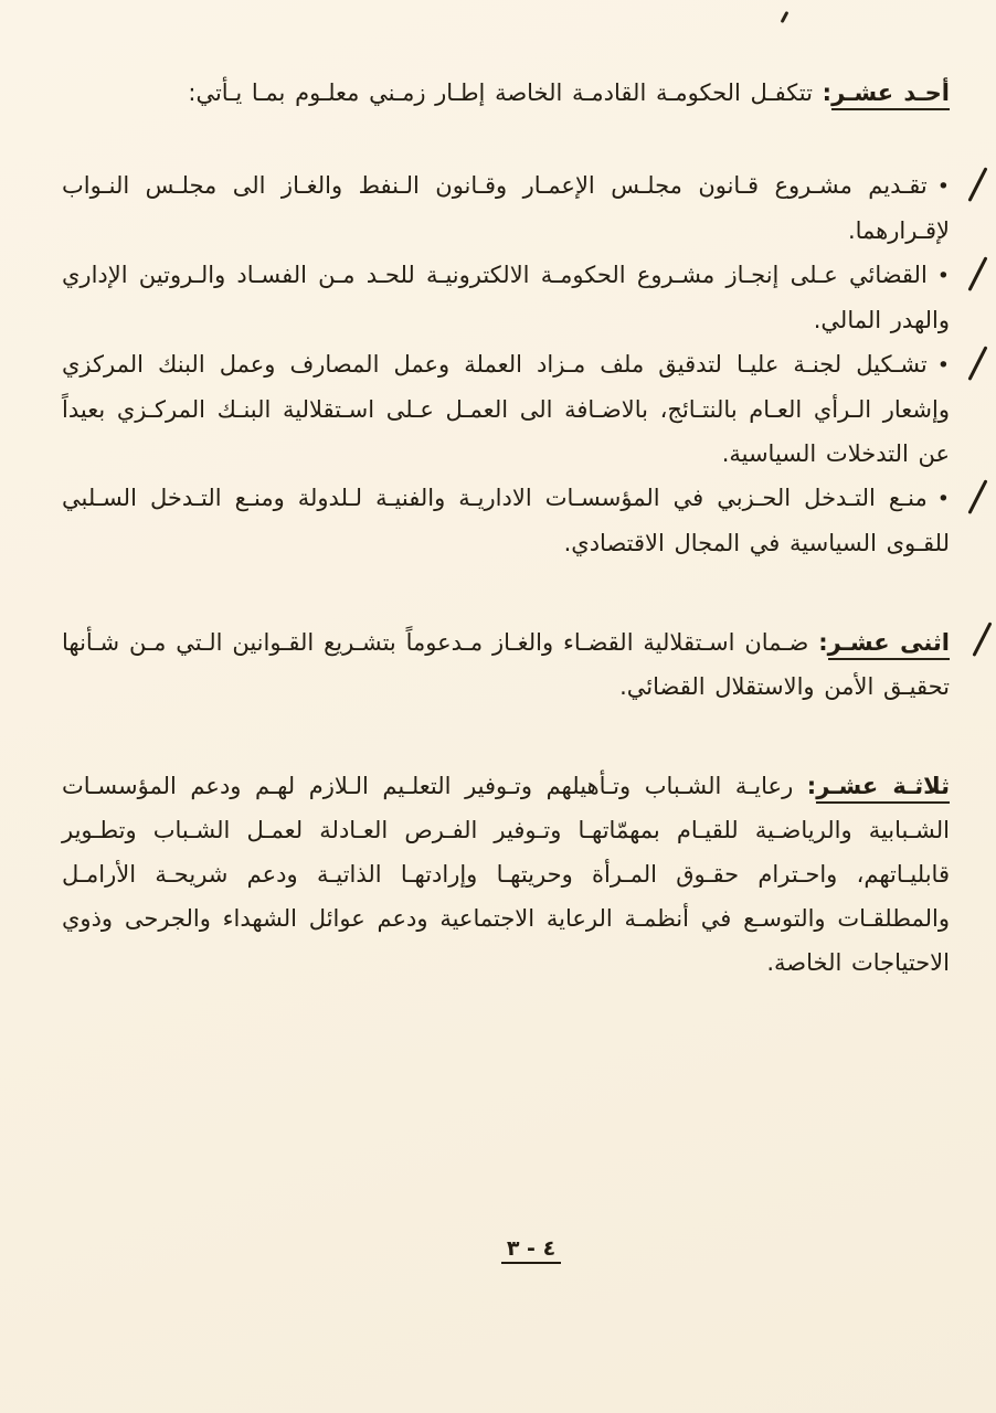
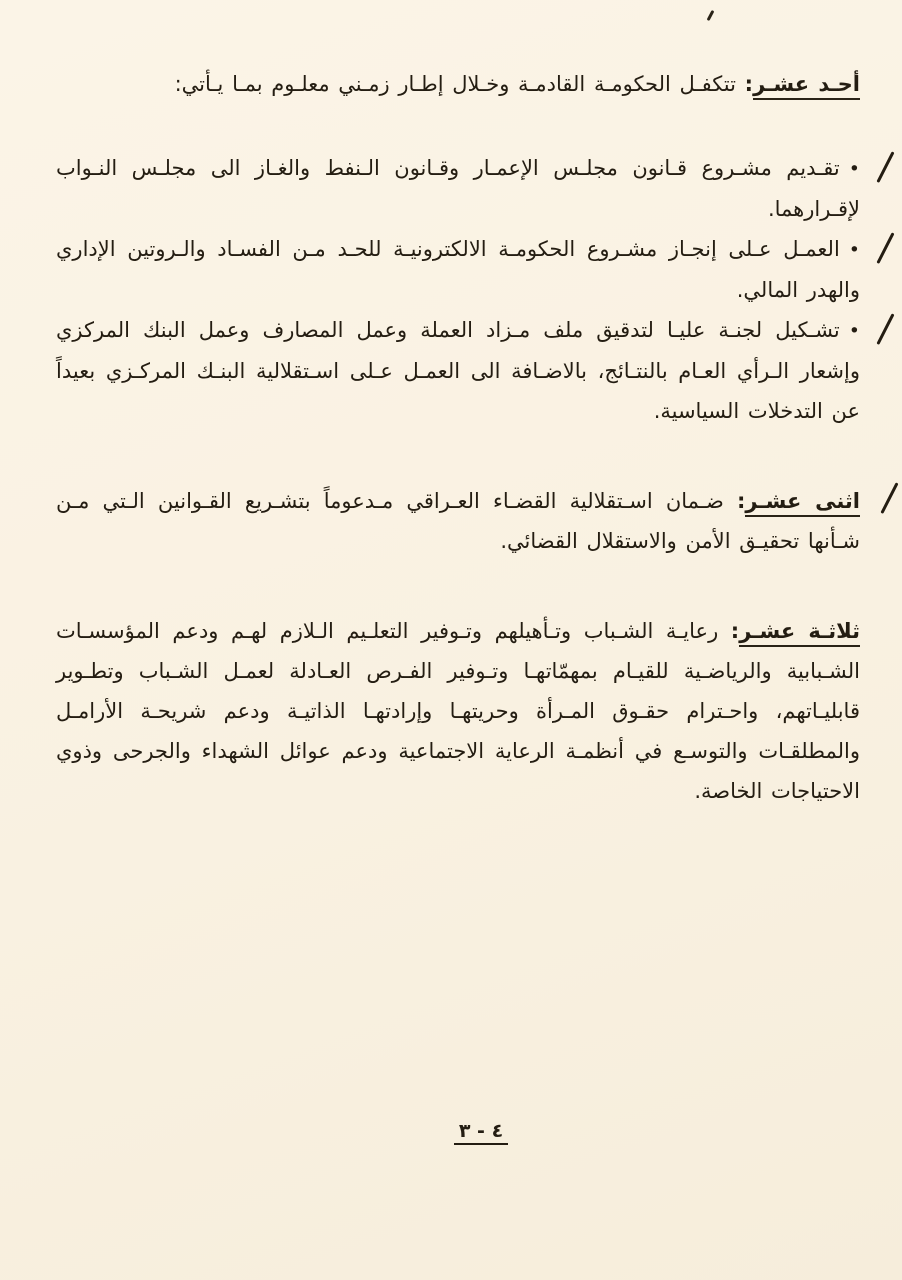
- أحـد عشـر: تتكفـل الحكومـة القادمـة الخاصة إطـار زمـني معلـوم بمـا يـأتي:
+ أحـد عشـر: تتكفـل الحكومـة القادمـة وخـلال إطـار زمـني معلـوم بمـا يـأتي:
  •تقـديم مشـروع قـانون مجلـس الإعمـار وقـانون الـنفط والغـاز الى مجلـس النـواب لإقـرارهما.
- •القضائي عـلى إنجـاز مشـروع الحكومـة الالكترونيـة للحـد مـن الفسـاد والـروتين الإداري والهدر المالي.
+ •العمـل عـلى إنجـاز مشـروع الحكومـة الالكترونيـة للحـد مـن الفسـاد والـروتين الإداري والهدر المالي.
  •تشـكيل لجنـة عليـا لتدقيق ملف مـزاد العملة وعمل المصارف وعمل البنك المركزي وإشعار الـرأي العـام بالنتـائج، بالاضـافة الى العمـل عـلى اسـتقلالية البنـك المركـزي بعيداً عن التدخلات السياسية.
- •منـع التـدخل الحـزبي في المؤسسـات الاداريـة والفنيـة لـلدولة ومنـع التـدخل السـلبي للقـوى السياسية في المجال الاقتصادي.
- اثنى عشـر: ضـمان اسـتقلالية القضـاء والغـاز مـدعوماً بتشـريع القـوانين الـتي مـن شـأنها تحقيـق الأمن والاستقلال القضائي.
+ اثنى عشـر: ضـمان اسـتقلالية القضـاء العـراقي مـدعوماً بتشـريع القـوانين الـتي مـن شـأنها تحقيـق الأمن والاستقلال القضائي.
  ثلاثـة عشـر: رعايـة الشـباب وتـأهيلهم وتـوفير التعلـيم الـلازم لهـم ودعم المؤسسـات الشـبابية والرياضـية للقيـام بمهمّاتهـا وتـوفير الفـرص العـادلة لعمـل الشـباب وتطـوير قابليـاتهم، واحـترام حقـوق المـرأة وحريتهـا وإرادتهـا الذاتيـة ودعم شريحـة الأرامـل والمطلقـات والتوسـع في أنظمـة الرعاية الاجتماعية ودعم عوائل الشهداء والجرحى وذوي الاحتياجات الخاصة.
  ٤ - ٣
